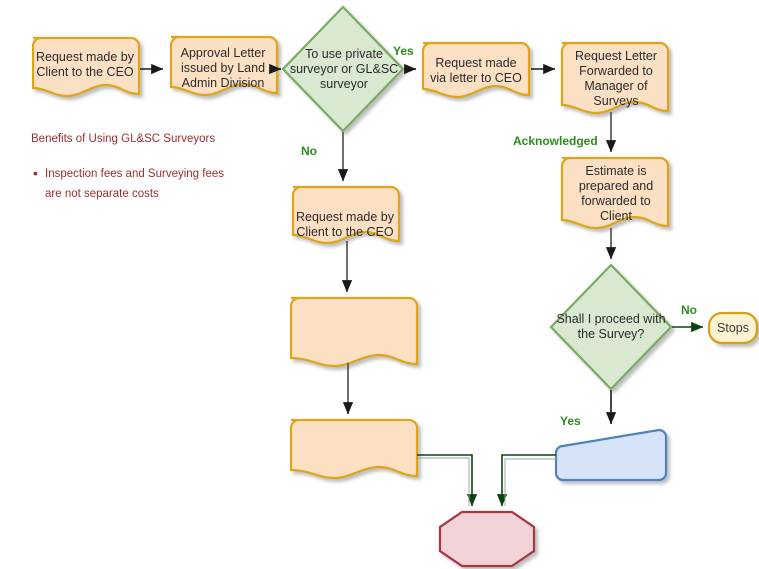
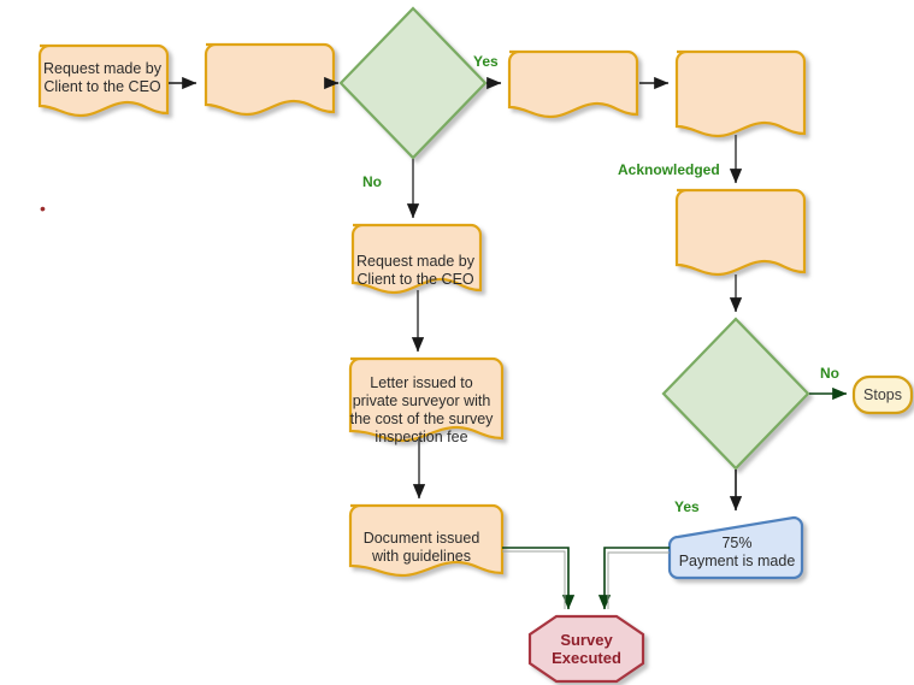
  Request made by
  Client to the CEO
- Approval Letter
- issued by Land
- Admin Division
- To use private
- surveyor or GL&SC
- surveyor
- Request made
- via letter to CEO
- Request Letter
- Forwarded to
- Manager of
- Surveys
- Estimate is
- prepared and
- forwarded to
- Client
- Shall I proceed with
- the Survey?
  Stops
+ 75%
+ Payment is made
  Request made by
  Client to the CEO
+ Letter issued to
+ private surveyor with
+ the cost of the survey
+ inspection fee
+ Document issued
+ with guidelines
+ Survey
+ Executed
  Yes
  No
  Acknowledged
  No
  Yes
- Benefits of Using GL&SC Surveyors
  •
- Inspection fees and Surveying fees
- are not separate costs
